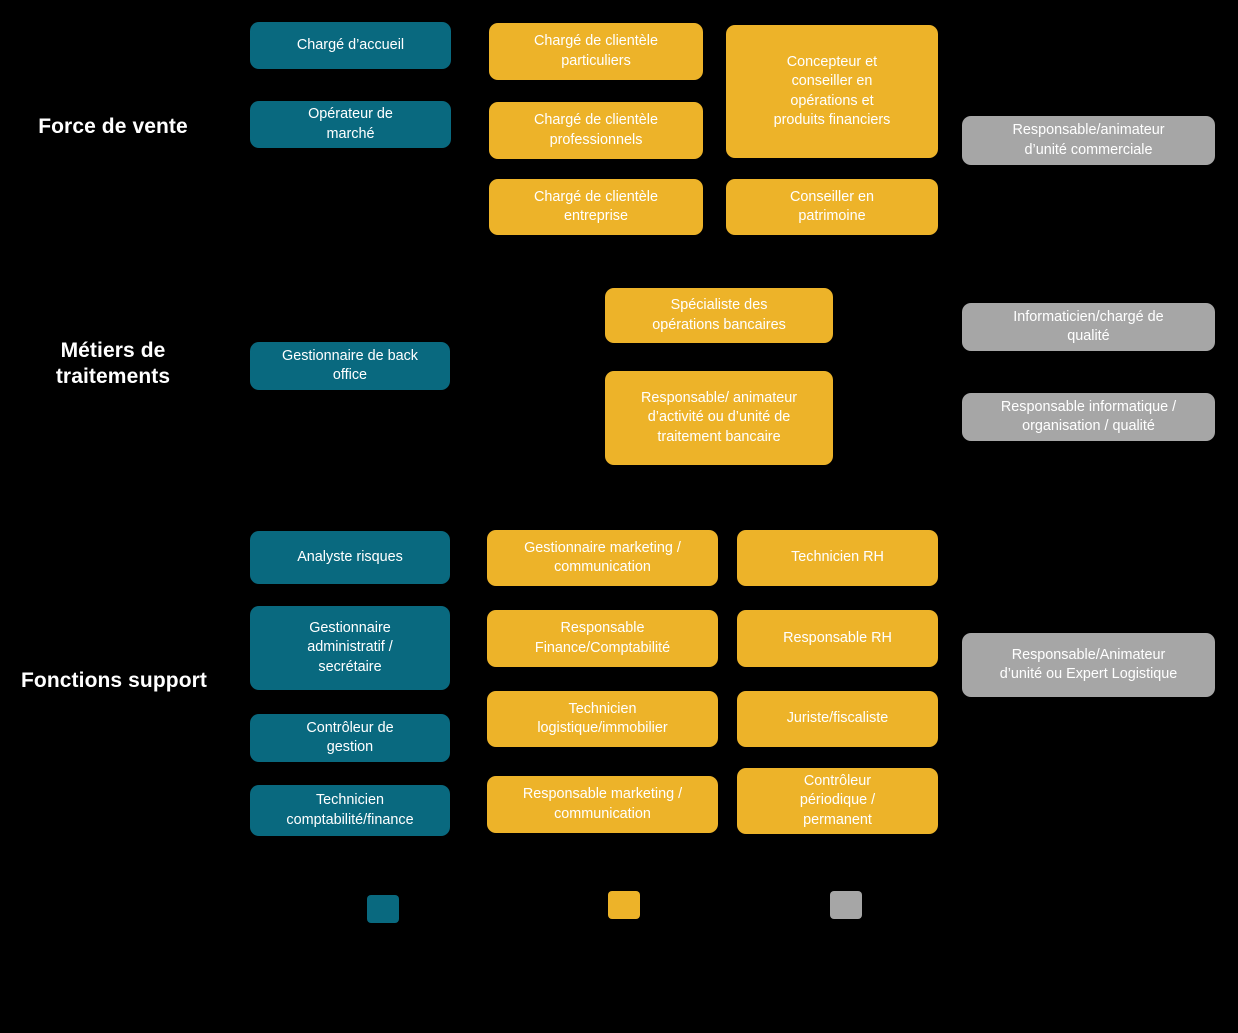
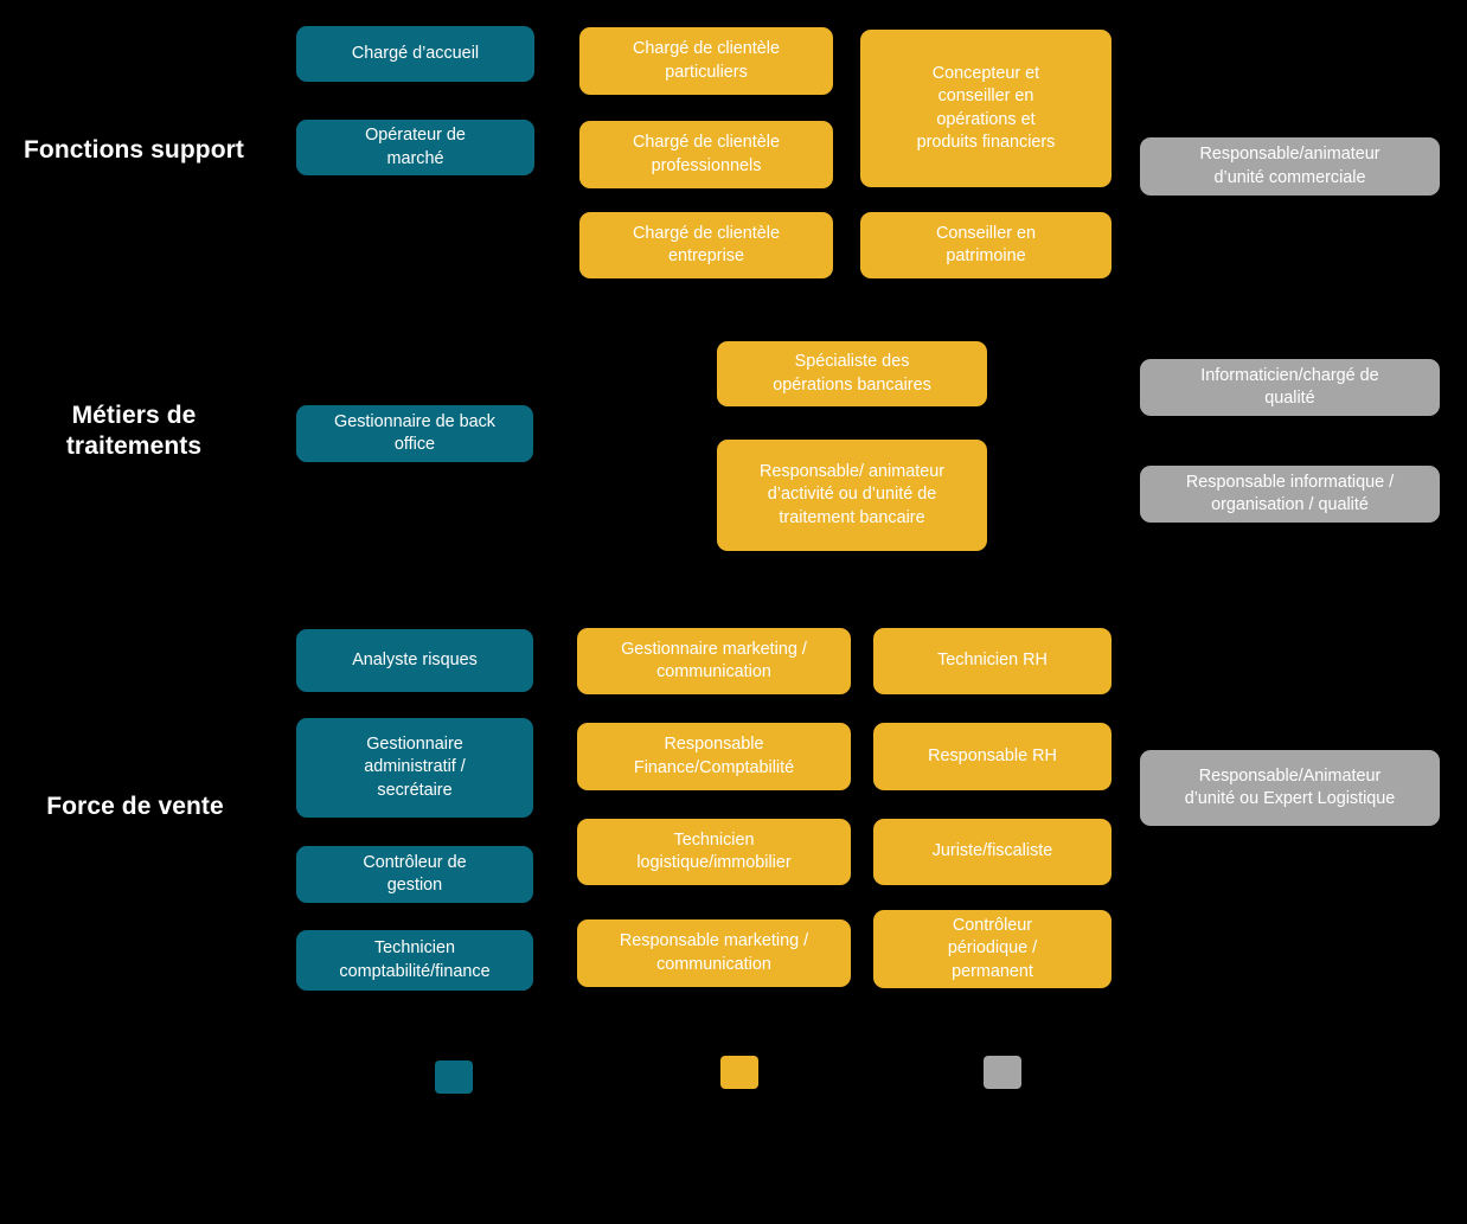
- Force de vente
+ Fonctions support
  Métiers de
  traitements
- Fonctions support
+ Force de vente
  Chargé d’accueil
  Opérateur de
  marché
  Chargé de clientèle
  particuliers
  Chargé de clientèle
  professionnels
  Chargé de clientèle
  entreprise
  Concepteur et
  conseiller en
  opérations et
  produits financiers
  Conseiller en
  patrimoine
  Responsable/animateur
  d’unité commerciale
  Gestionnaire de back
  office
  Spécialiste des
  opérations bancaires
  Responsable/ animateur
  d’activité ou d’unité de
  traitement bancaire
  Informaticien/chargé de
  qualité
  Responsable informatique /
  organisation / qualité
  Analyste risques
  Gestionnaire
  administratif /
  secrétaire
  Contrôleur de
  gestion
  Technicien
  comptabilité/finance
  Gestionnaire marketing /
  communication
  Responsable
  Finance/Comptabilité
  Technicien
  logistique/immobilier
  Responsable marketing /
  communication
  Technicien RH
  Responsable RH
  Juriste/fiscaliste
  Contrôleur
  périodique /
  permanent
  Responsable/Animateur
  d’unité ou Expert Logistique
